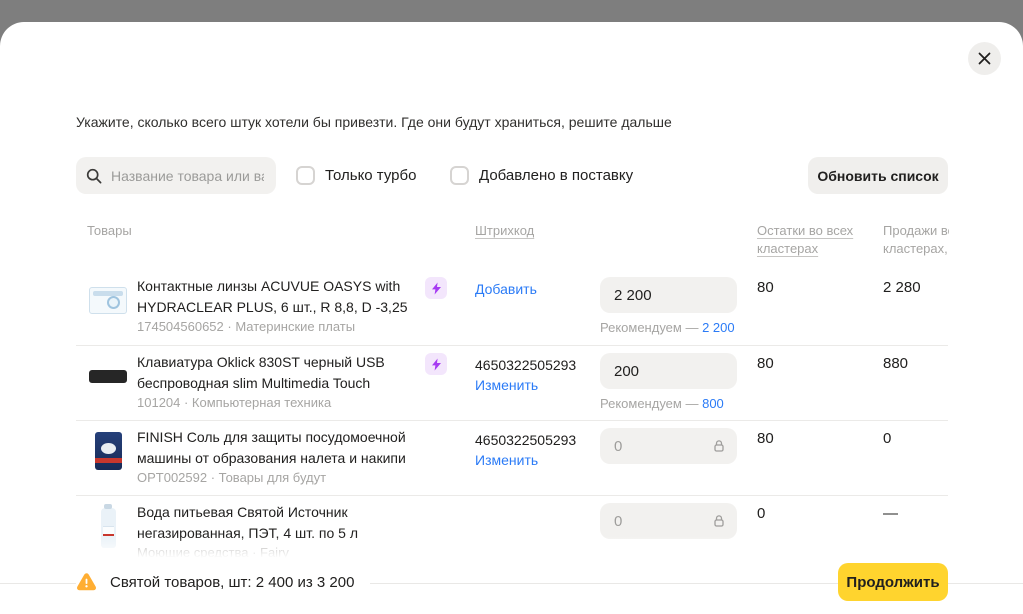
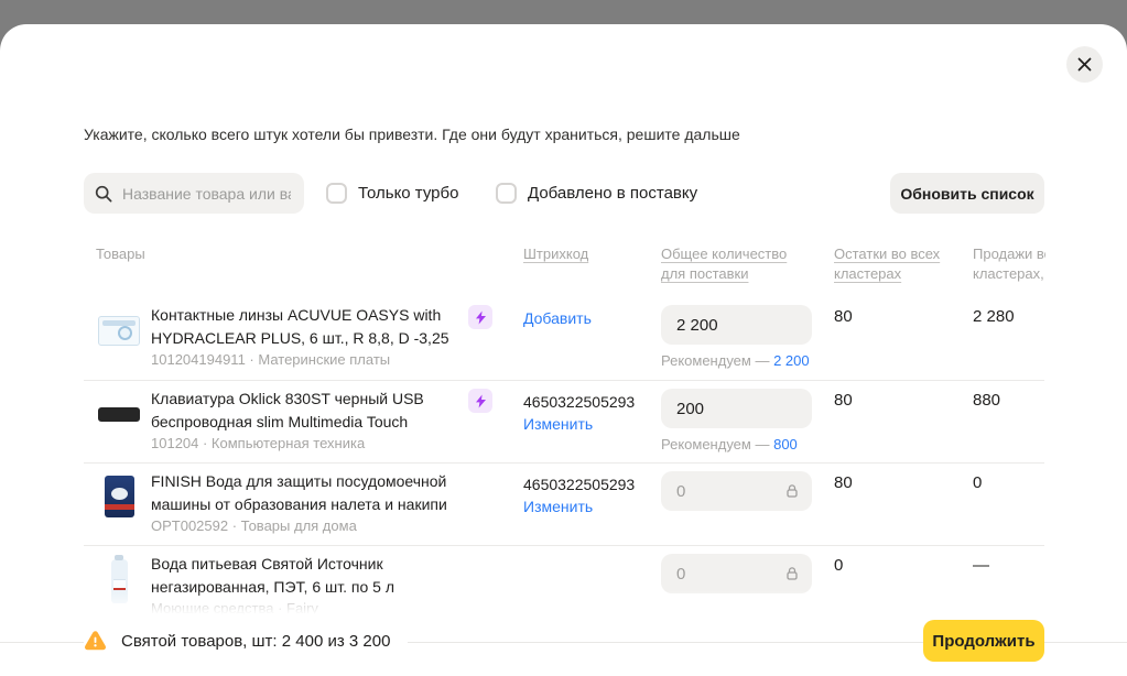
  Укажите, сколько всего штук хотели бы привезти. Где они будут храниться, решите дальше
  Название товара или в
  Только турбо
  Добавлено в поставку
  Обновить список
  Товары
  Штрихкод
+ Общее количество
+ для поставки
  Остатки во всех
  кластерах
  Продажи в
  кластерах,
  Контактные линзы ACUVUE OASYS with HYDRACLEAR PLUS, 6 шт., R 8,8, D -3,25
- 174504560652 · Материнские платы
+ 101204194911 · Материнские платы
  Добавить
  2 200
  Рекомендуем — 2 200
  80
  2 280
  Клавиатура Oklick 830ST черный USB беспроводная slim Multimedia Touch
  101204 · Компьютерная техника
  4650322505293
  Изменить
  200
  Рекомендуем — 800
  80
  880
- FINISH Соль для защиты посудомоечной машины от образования налета и накипи
+ FINISH Вода для защиты посудомоечной машины от образования налета и накипи
- OPT002592 · Товары для будут
+ OPT002592 · Товары для дома
  4650322505293
  Изменить
  0
  80
  0
- Вода питьевая Святой Источник негазированная, ПЭТ, 4 шт. по 5 л
+ Вода питьевая Святой Источник негазированная, ПЭТ, 6 шт. по 5 л
  0
  0
  —
  Святой товаров, шт: 2 400 из 3 200
  Продолжить
